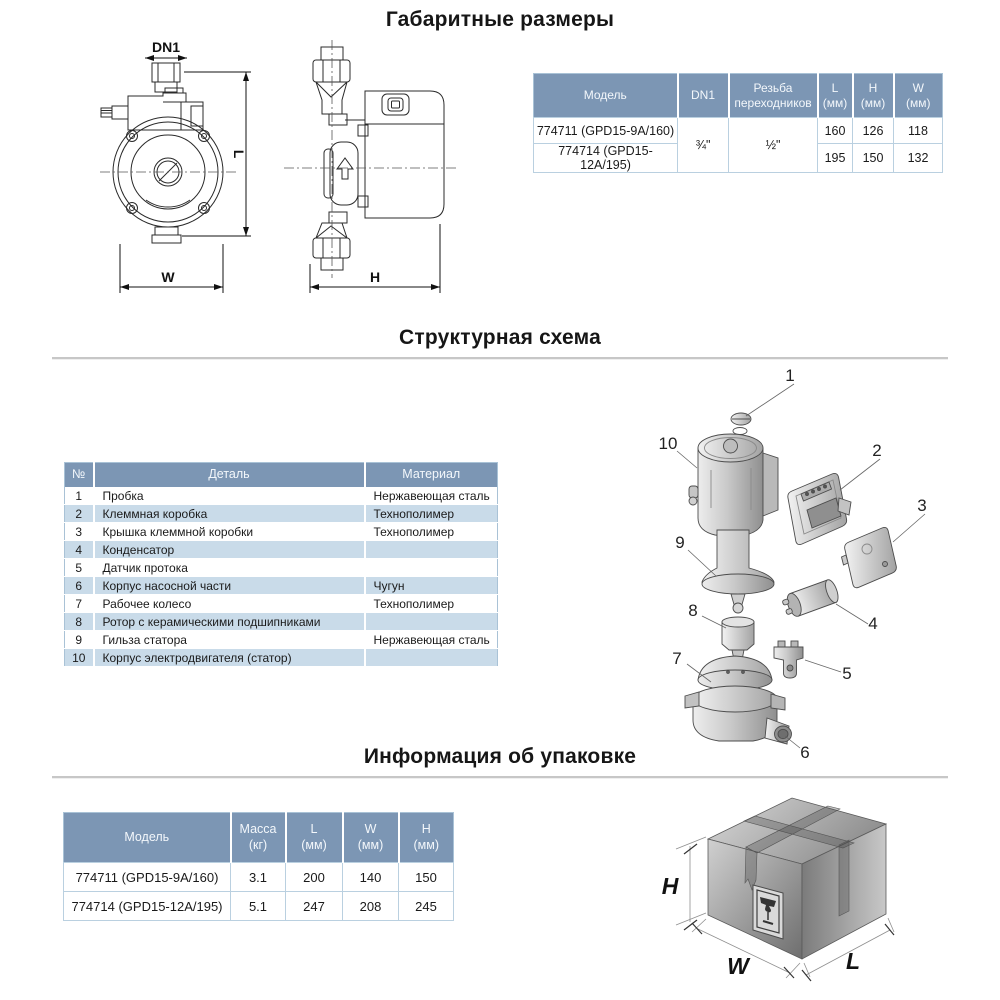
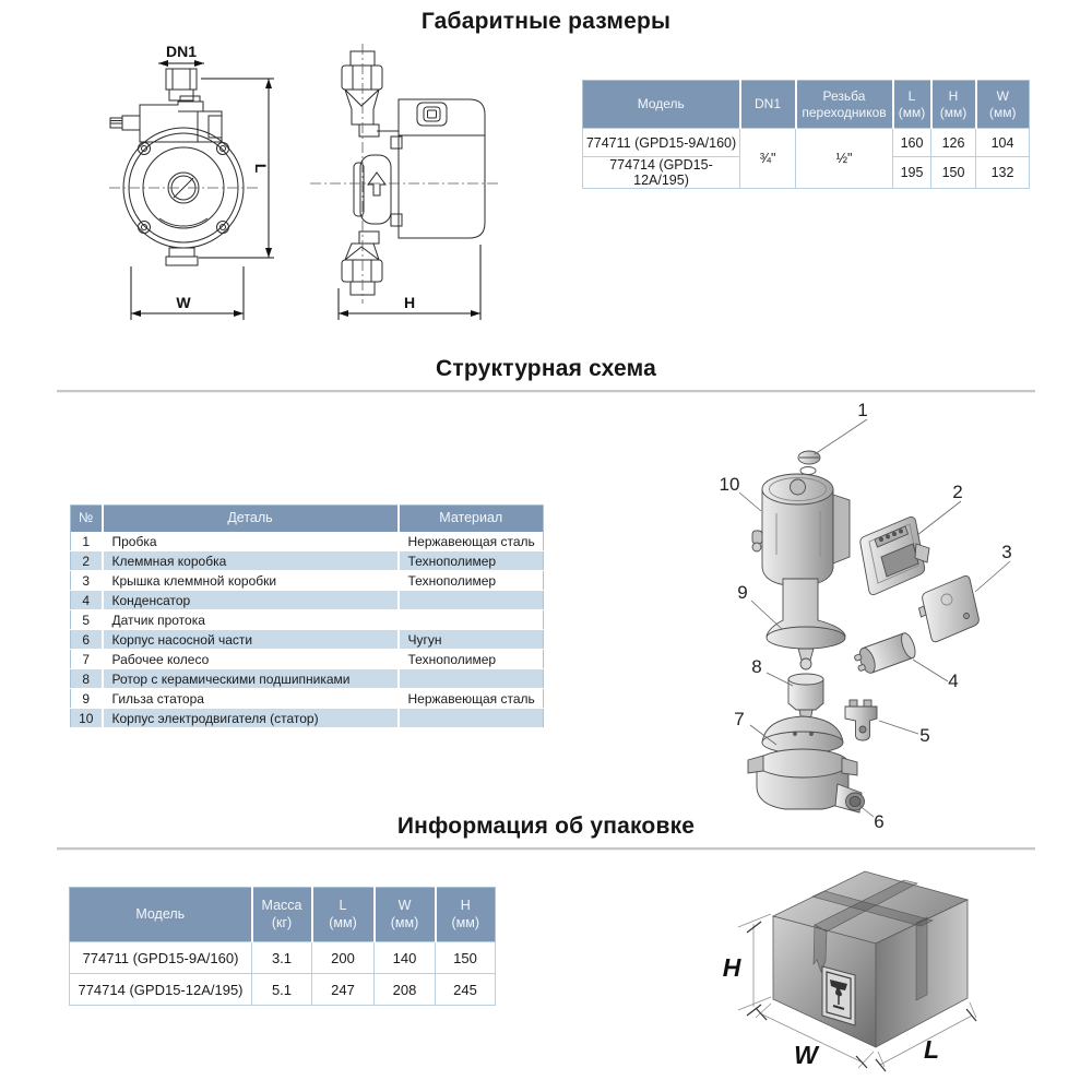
  Габаритные размеры
  DN1
  W
  H
  Модель	DN1	Резьба переходников	L (мм)	H (мм)	W (мм)
- 774711 (GPD15-9A/160)	¾"	½"	160	126	118
+ 774711 (GPD15-9A/160)	¾"	½"	160	126	104
  774714 (GPD15-12A/195)	195	150	132
  Структурная схема
  №	Деталь	Материал
  1	Пробка	Нержавеющая сталь
  2	Клеммная коробка	Технополимер
  3	Крышка клеммной коробки	Технополимер
  4	Конденсатор
  5	Датчик протока
  6	Корпус насосной части	Чугун
  7	Рабочее колесо	Технополимер
  8	Ротор с керамическими подшипниками
  9	Гильза статора	Нержавеющая сталь
  10	Корпус электродвигателя (статор)
  1
  2
  3
  4
  5
  6
  7
  8
  9
  10
  Информация об упаковке
  Модель	Масса (кг)	L (мм)	W (мм)	H (мм)
  774711 (GPD15-9A/160)	3.1	200	140	150
  774714 (GPD15-12A/195)	5.1	247	208	245
  H
  W
  L
